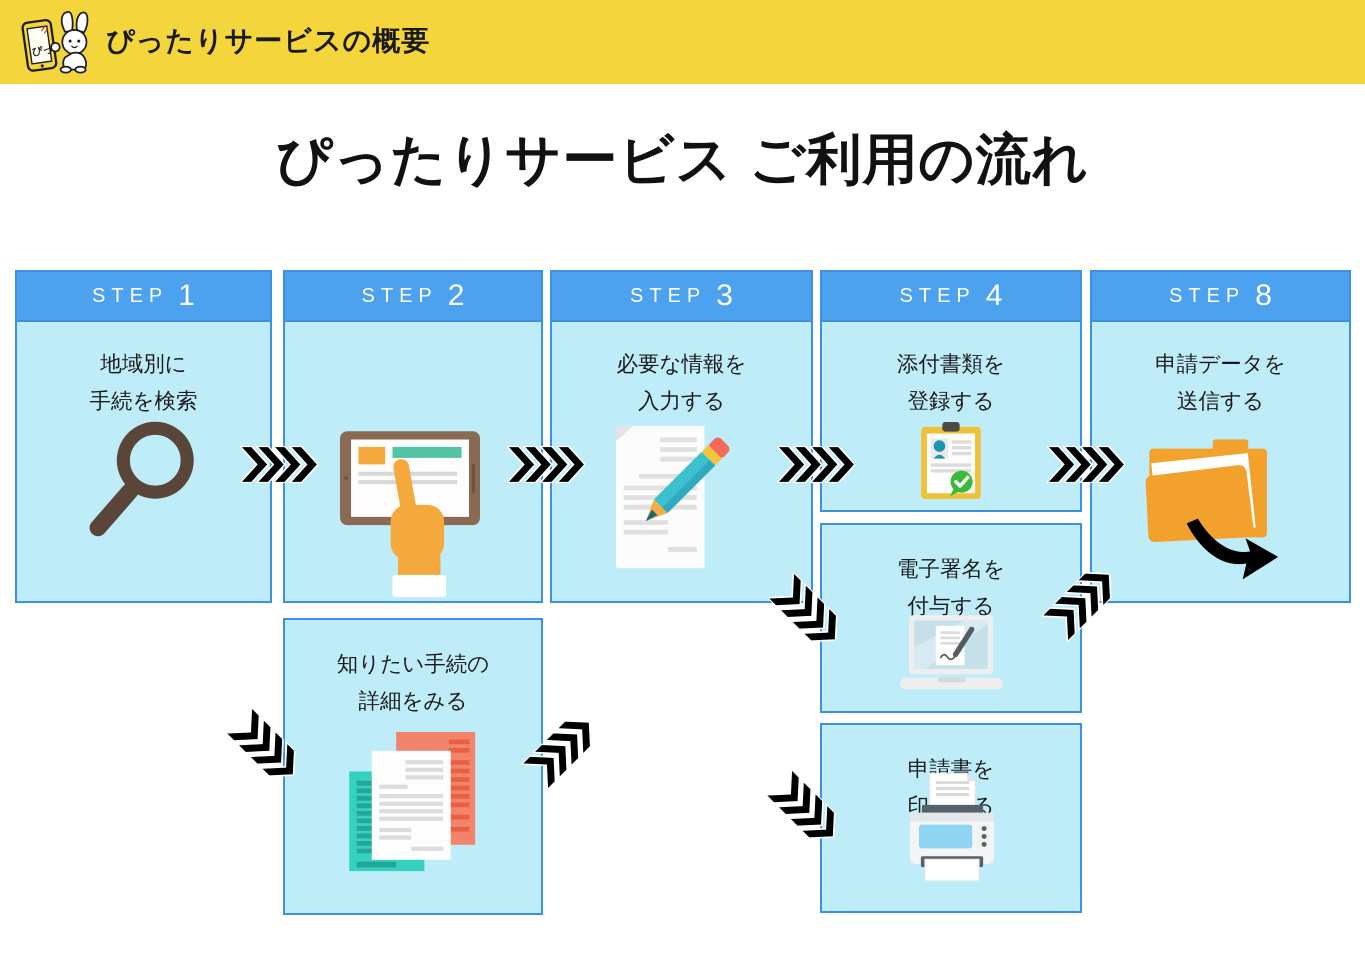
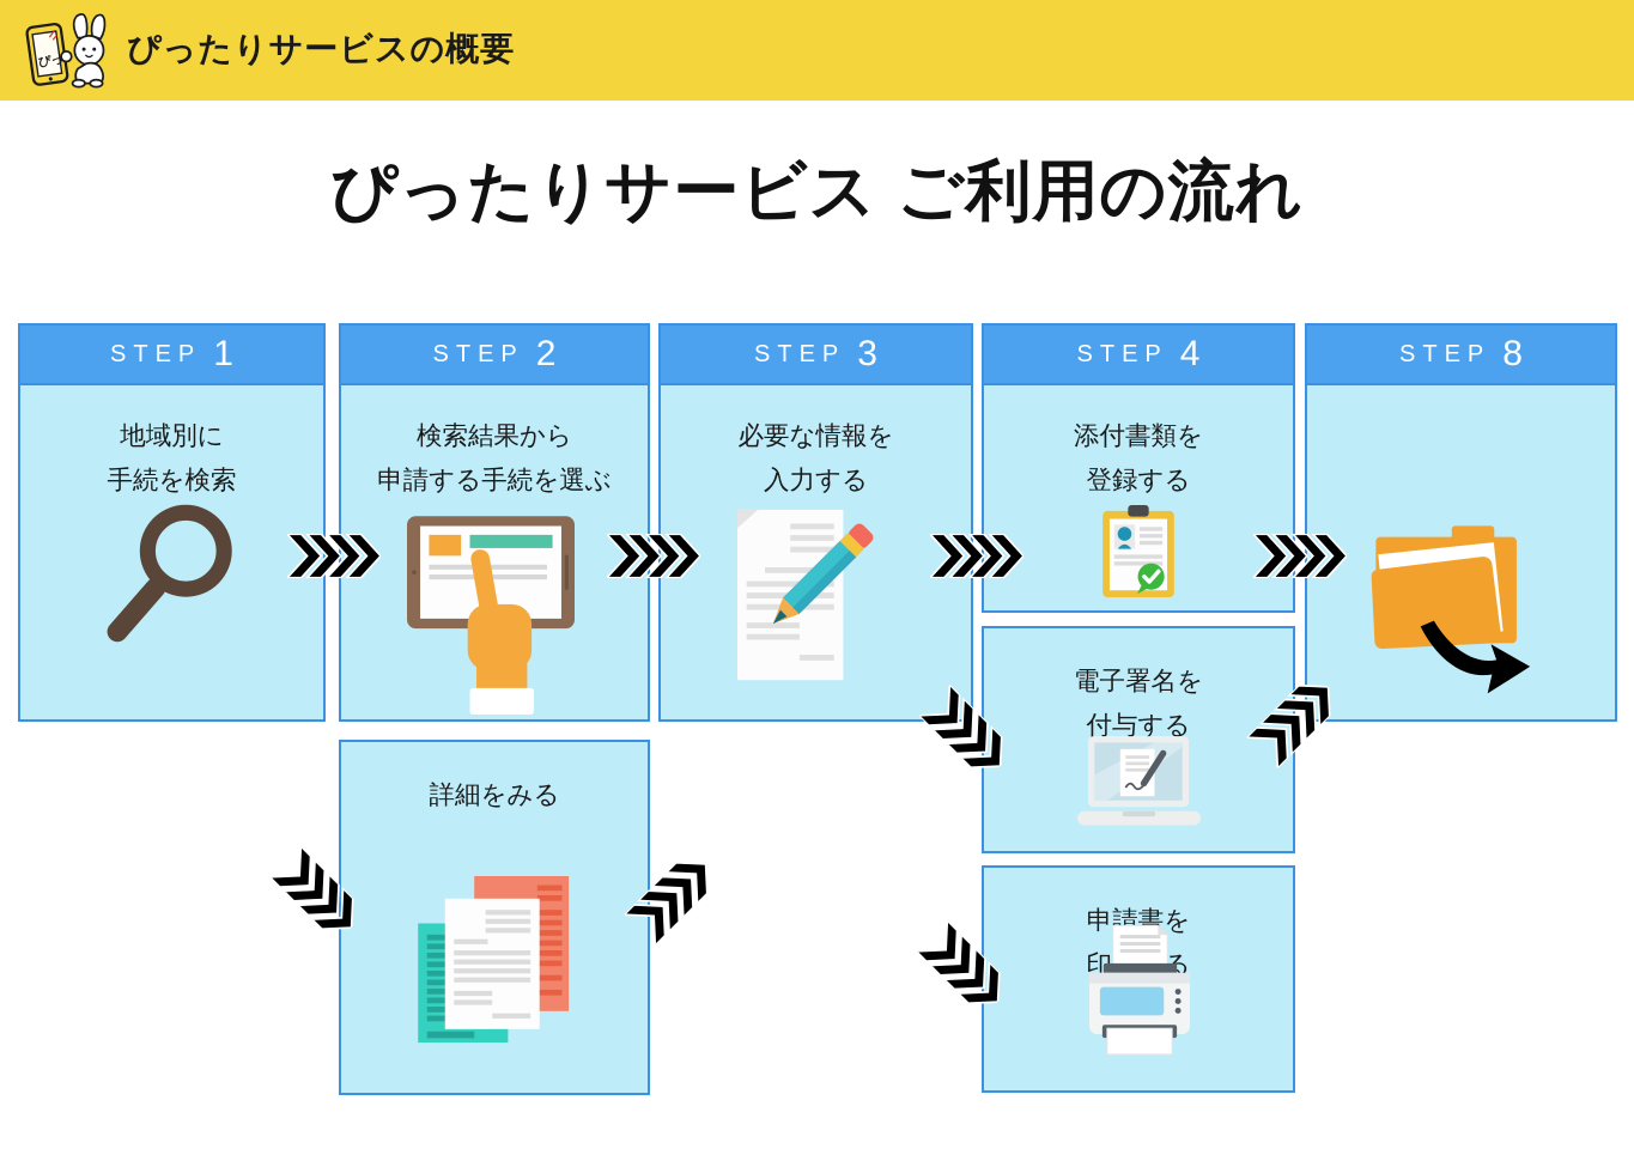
  ぴったりサービスの概要
  ぴったりサービス ご利用の流れ
  STEP
  1
  地域別に
  手続を検索
  STEP
  2
+ 検索結果から
+ 申請する手続を選ぶ
  STEP
  3
  必要な情報を
  入力する
  STEP
  4
  添付書類を
  登録する
  STEP
  8
- 申請データを
- 送信する
- 知りたい手続の
  詳細をみる
  電子署名を
  付与する
  申請書を
